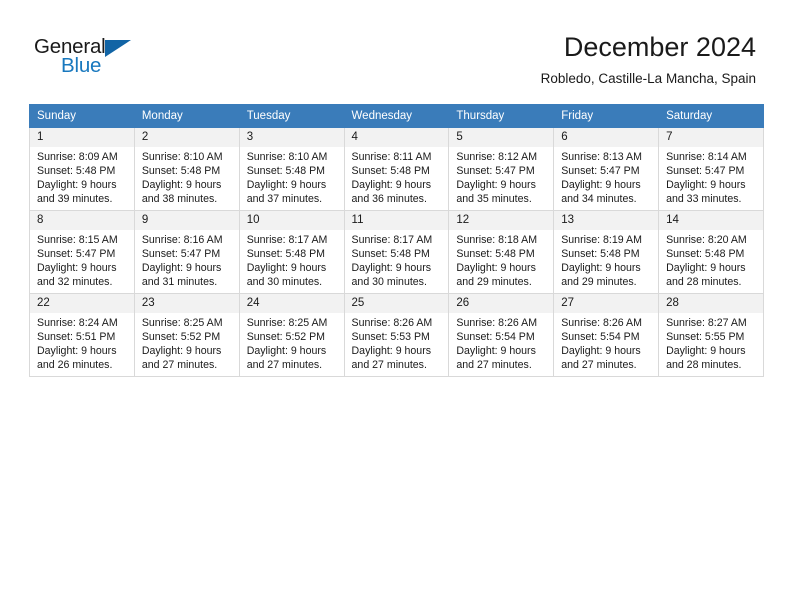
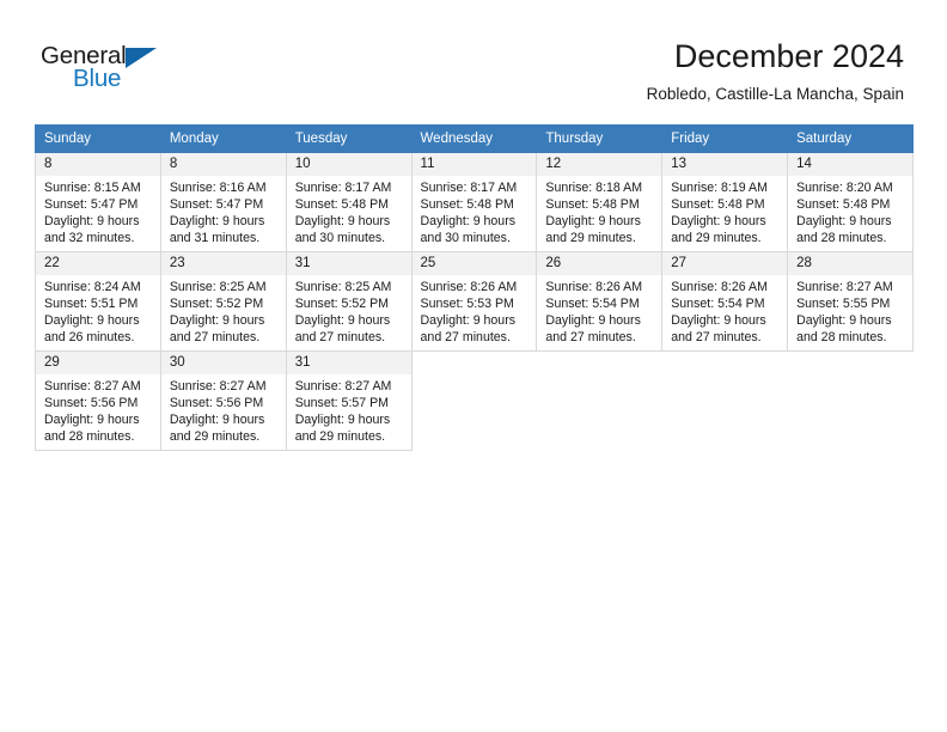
  General
  Blue
  December 2024
  Robledo, Castille-La Mancha, Spain
  Sunday	Monday	Tuesday	Wednesday	Thursday	Friday	Saturday
- 1Sunrise: 8:09 AMSunset: 5:48 PMDaylight: 9 hoursand 39 minutes.	2Sunrise: 8:10 AMSunset: 5:48 PMDaylight: 9 hoursand 38 minutes.	3Sunrise: 8:10 AMSunset: 5:48 PMDaylight: 9 hoursand 37 minutes.	4Sunrise: 8:11 AMSunset: 5:48 PMDaylight: 9 hoursand 36 minutes.	5Sunrise: 8:12 AMSunset: 5:47 PMDaylight: 9 hoursand 35 minutes.	6Sunrise: 8:13 AMSunset: 5:47 PMDaylight: 9 hoursand 34 minutes.	7Sunrise: 8:14 AMSunset: 5:47 PMDaylight: 9 hoursand 33 minutes.
- 8Sunrise: 8:15 AMSunset: 5:47 PMDaylight: 9 hoursand 32 minutes.	9Sunrise: 8:16 AMSunset: 5:47 PMDaylight: 9 hoursand 31 minutes.	10Sunrise: 8:17 AMSunset: 5:48 PMDaylight: 9 hoursand 30 minutes.	11Sunrise: 8:17 AMSunset: 5:48 PMDaylight: 9 hoursand 30 minutes.	12Sunrise: 8:18 AMSunset: 5:48 PMDaylight: 9 hoursand 29 minutes.	13Sunrise: 8:19 AMSunset: 5:48 PMDaylight: 9 hoursand 29 minutes.	14Sunrise: 8:20 AMSunset: 5:48 PMDaylight: 9 hoursand 28 minutes.
+ 8Sunrise: 8:15 AMSunset: 5:47 PMDaylight: 9 hoursand 32 minutes.	8Sunrise: 8:16 AMSunset: 5:47 PMDaylight: 9 hoursand 31 minutes.	10Sunrise: 8:17 AMSunset: 5:48 PMDaylight: 9 hoursand 30 minutes.	11Sunrise: 8:17 AMSunset: 5:48 PMDaylight: 9 hoursand 30 minutes.	12Sunrise: 8:18 AMSunset: 5:48 PMDaylight: 9 hoursand 29 minutes.	13Sunrise: 8:19 AMSunset: 5:48 PMDaylight: 9 hoursand 29 minutes.	14Sunrise: 8:20 AMSunset: 5:48 PMDaylight: 9 hoursand 28 minutes.
- 22Sunrise: 8:24 AMSunset: 5:51 PMDaylight: 9 hoursand 26 minutes.	23Sunrise: 8:25 AMSunset: 5:52 PMDaylight: 9 hoursand 27 minutes.	24Sunrise: 8:25 AMSunset: 5:52 PMDaylight: 9 hoursand 27 minutes.	25Sunrise: 8:26 AMSunset: 5:53 PMDaylight: 9 hoursand 27 minutes.	26Sunrise: 8:26 AMSunset: 5:54 PMDaylight: 9 hoursand 27 minutes.	27Sunrise: 8:26 AMSunset: 5:54 PMDaylight: 9 hoursand 27 minutes.	28Sunrise: 8:27 AMSunset: 5:55 PMDaylight: 9 hoursand 28 minutes.
+ 22Sunrise: 8:24 AMSunset: 5:51 PMDaylight: 9 hoursand 26 minutes.	23Sunrise: 8:25 AMSunset: 5:52 PMDaylight: 9 hoursand 27 minutes.	31Sunrise: 8:25 AMSunset: 5:52 PMDaylight: 9 hoursand 27 minutes.	25Sunrise: 8:26 AMSunset: 5:53 PMDaylight: 9 hoursand 27 minutes.	26Sunrise: 8:26 AMSunset: 5:54 PMDaylight: 9 hoursand 27 minutes.	27Sunrise: 8:26 AMSunset: 5:54 PMDaylight: 9 hoursand 27 minutes.	28Sunrise: 8:27 AMSunset: 5:55 PMDaylight: 9 hoursand 28 minutes.
+ 29Sunrise: 8:27 AMSunset: 5:56 PMDaylight: 9 hoursand 28 minutes.	30Sunrise: 8:27 AMSunset: 5:56 PMDaylight: 9 hoursand 29 minutes.	31Sunrise: 8:27 AMSunset: 5:57 PMDaylight: 9 hoursand 29 minutes.
